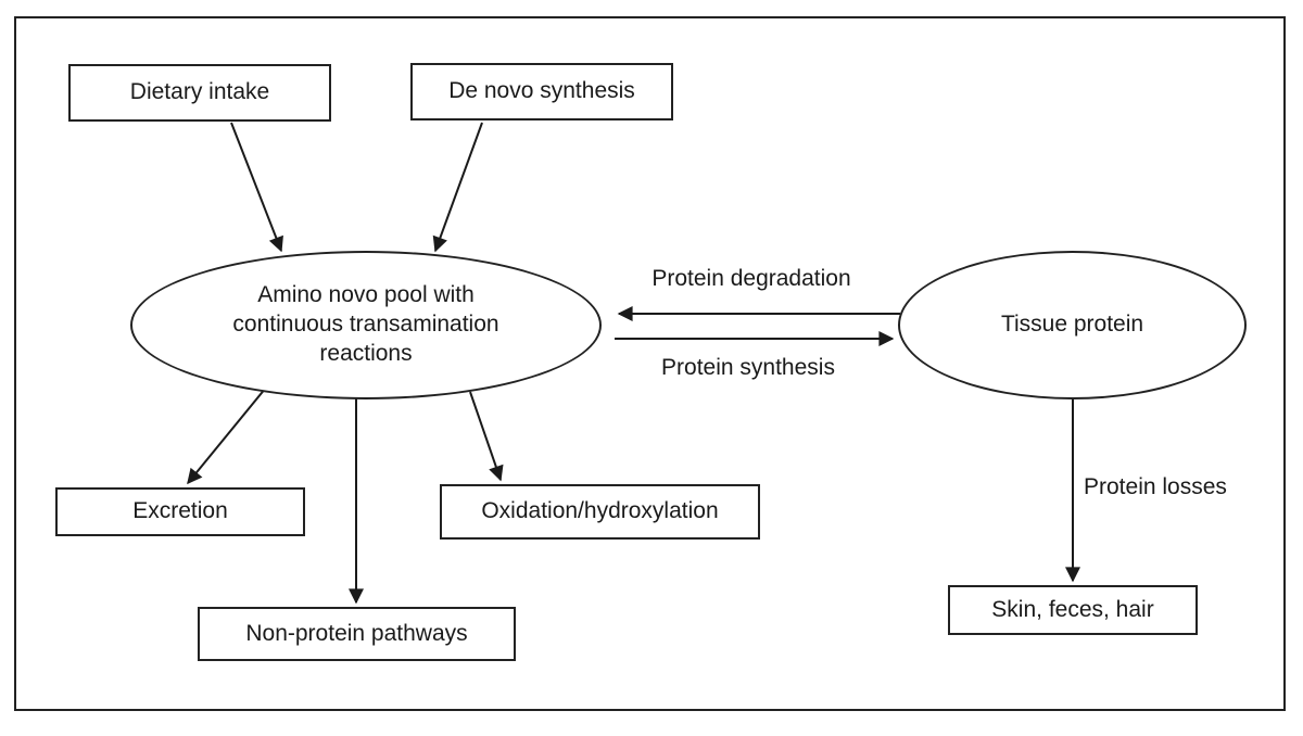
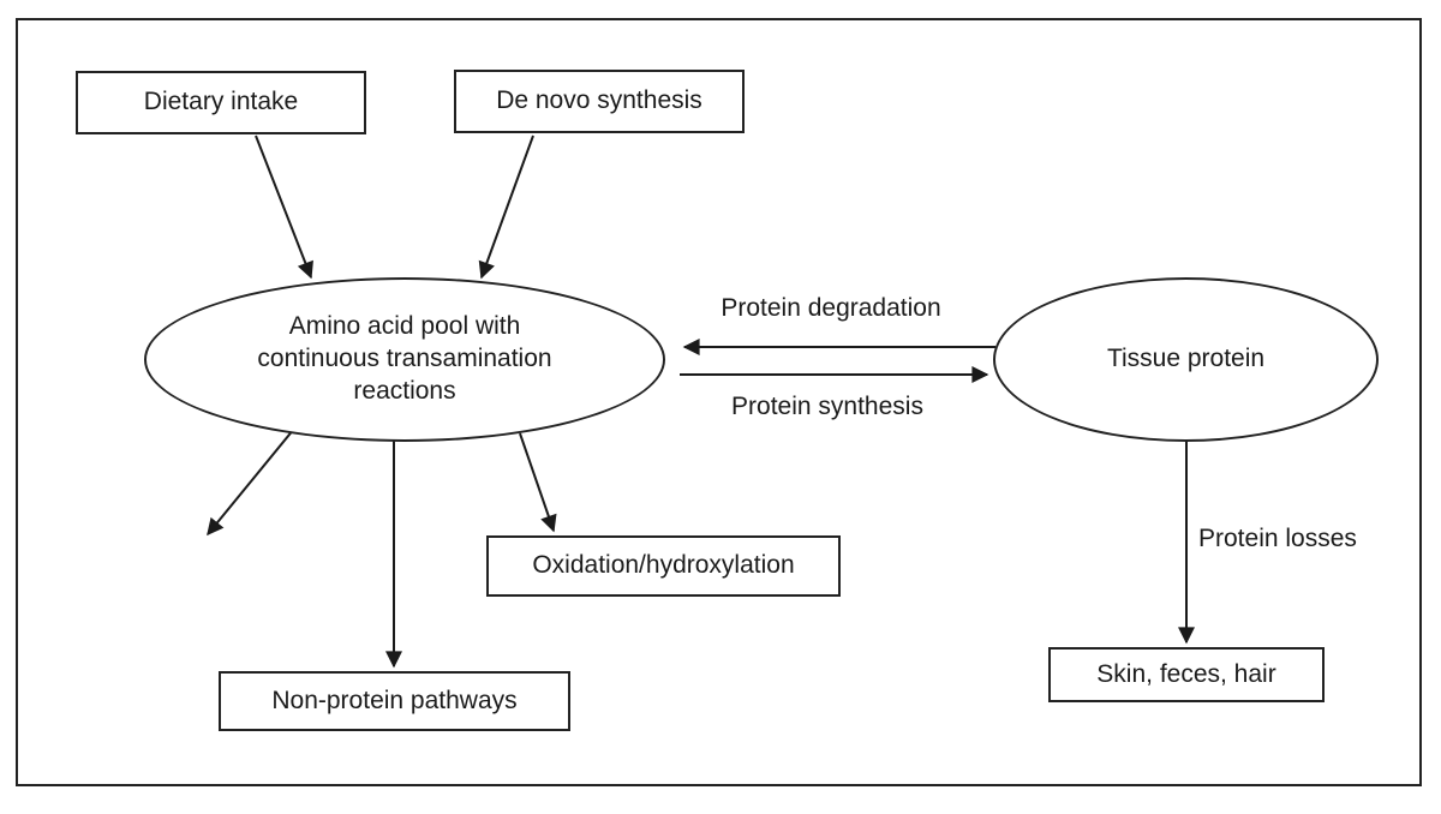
  Dietary intake
  De novo synthesis
- Amino novo pool with continuous transamination reactions
+ Amino acid pool with continuous transamination reactions
  Tissue protein
- Excretion
  Oxidation/hydroxylation
  Non-protein pathways
  Skin, feces, hair
  Protein degradation
  Protein synthesis
  Protein losses
